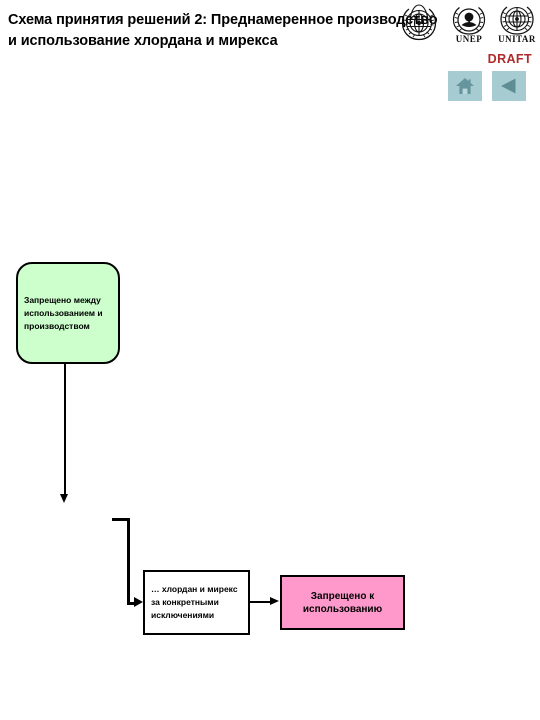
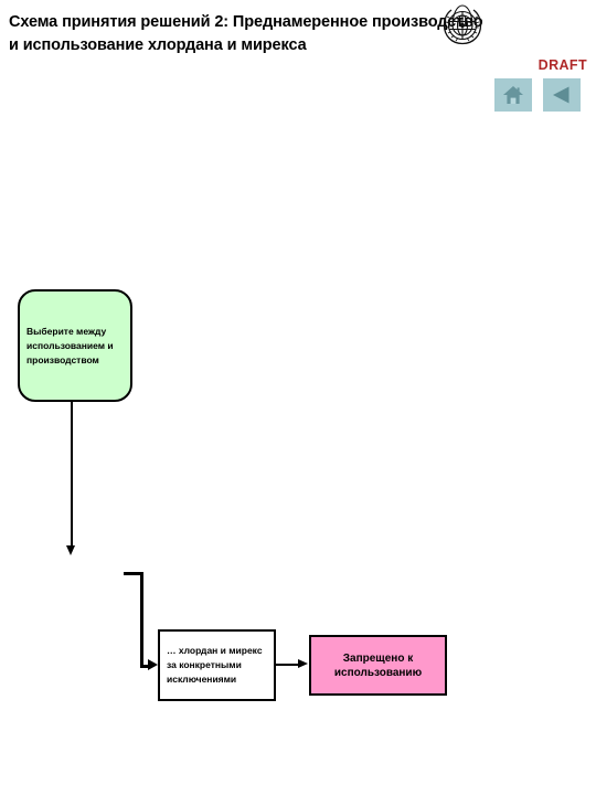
  Схема принятия решений 2: Преднамеренное производ и использование хлордана и мирекса
- UNEP
- UNITAR
  DRAFT
- Запрещено между использованием и производством
+ Выберите между использованием и производством
  … хлордан и мирекс за конкретными исключениями
  Запрещено к использованию
